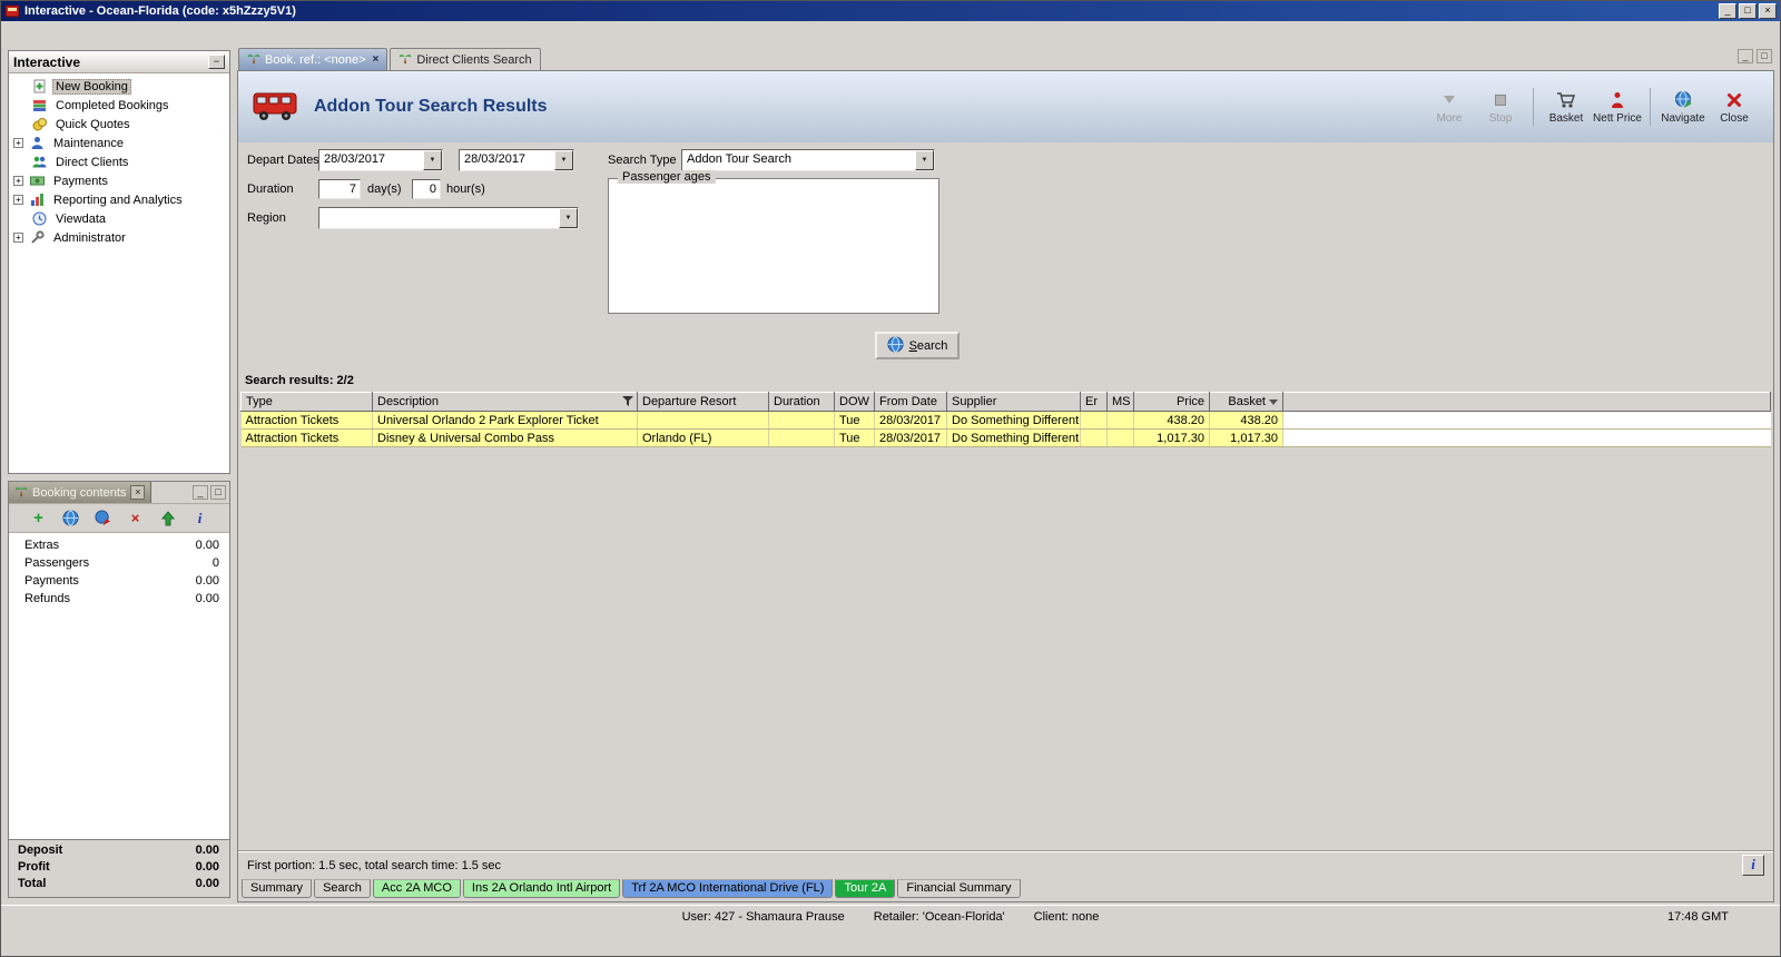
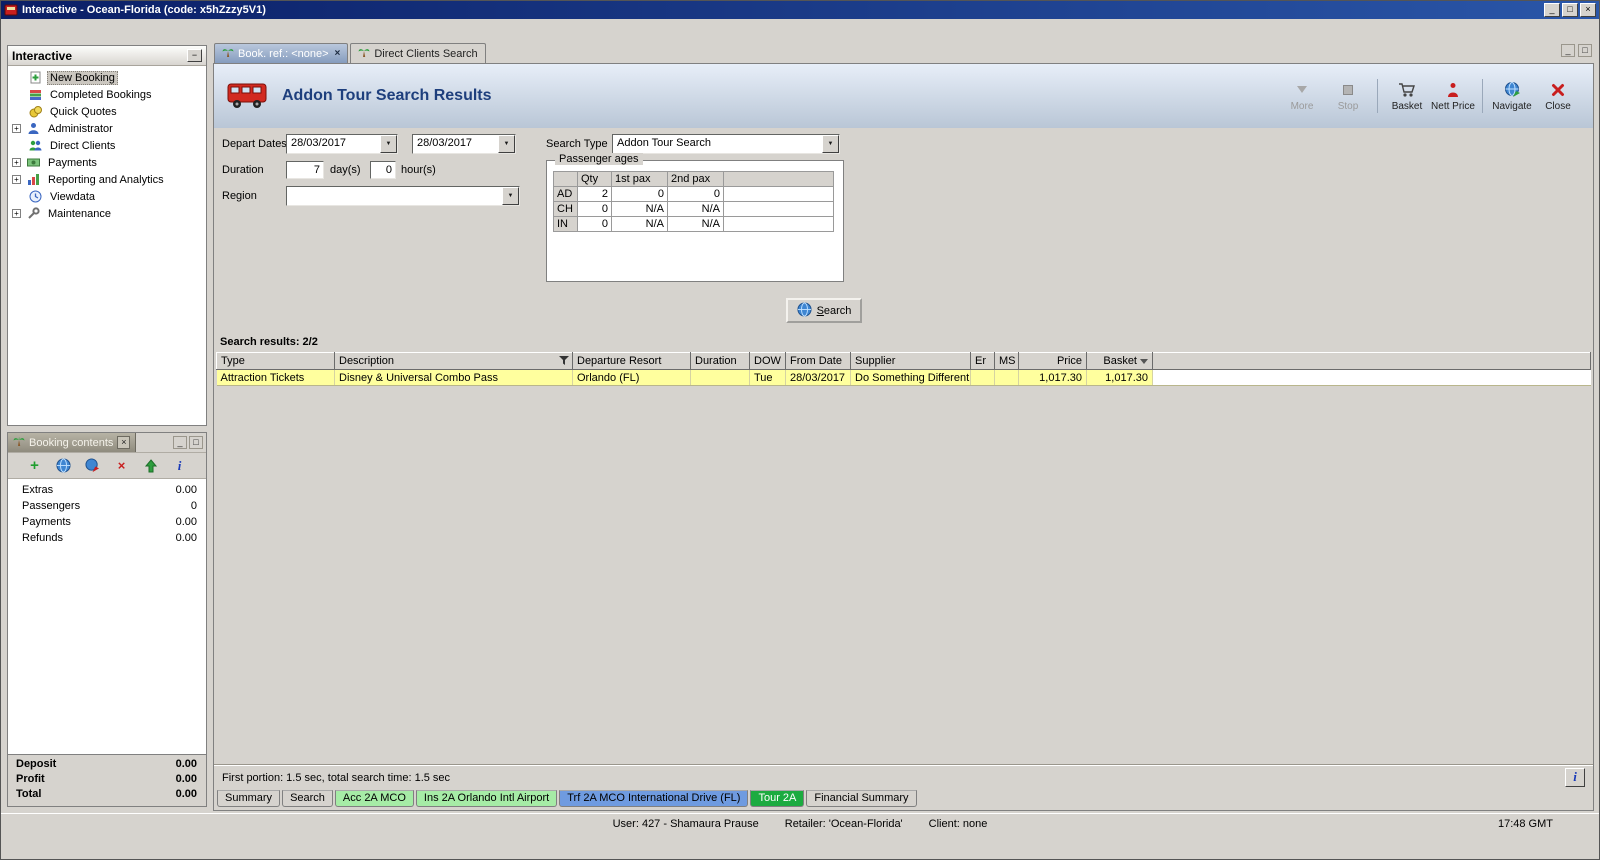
  Interactive - Ocean-Florida (code: x5hZzzy5V1)
  _
  □
  ×
  Interactive
  −
  New Booking
  Completed Bookings
  Quick Quotes
  +
- Maintenance
+ Administrator
  Direct Clients
  +
  Payments
  +
  Reporting and Analytics
  Viewdata
  +
- Administrator
+ Maintenance
  Booking contents
  ×
  _
  □
  +
  ×
  i
  Extras
  0.00
  Passengers
  0
  Payments
  0.00
  Refunds
  0.00
  Deposit
  0.00
  Profit
  0.00
  Total
  0.00
  Book. ref.: <none>
  ×
  Direct Clients Search
  _
  □
  Addon Tour Search Results
  More
  Stop
  Basket
  Nett Price
  Navigate
  Close
  Depart Dates
  28/03/2017
  28/03/2017
  Search Type
  Addon Tour Search
  Duration
  7
  day(s)
  0
  hour(s)
  Region
  Passenger ages
+ 	Qty	1st pax	2nd pax
+ AD	2	0	0
+ CH	0	N/A	N/A
+ IN	0	N/A	N/A
  Search
  Search results: 2/2
  Type	Description	Departure Resort	Duration	DOW	From Date	Supplier	Er	MS	Price	Basket
- Attraction Tickets	Universal Orlando 2 Park Explorer Ticket			Tue	28/03/2017	Do Something Different			438.20	438.20
  Attraction Tickets	Disney & Universal Combo Pass	Orlando (FL)		Tue	28/03/2017	Do Something Different			1,017.30	1,017.30
  First portion: 1.5 sec, total search time: 1.5 sec
  i
  Summary
  Search
  Acc 2A MCO
  Ins 2A Orlando Intl Airport
  Trf 2A MCO International Drive (FL)
  Tour 2A
  Financial Summary
  User: 427 - Shamaura Prause
  Retailer: 'Ocean-Florida'
  Client: none
  17:48 GMT
